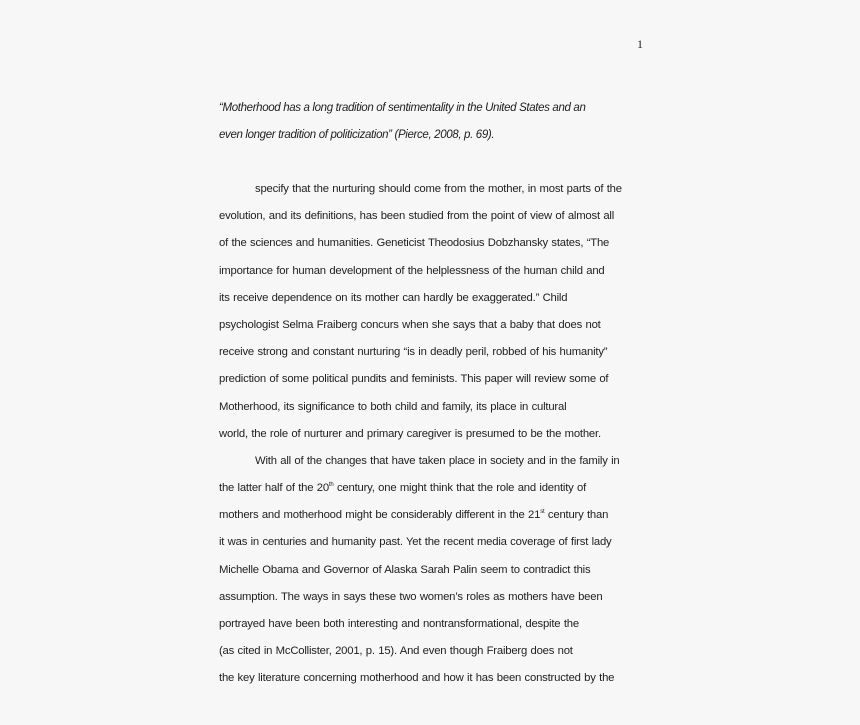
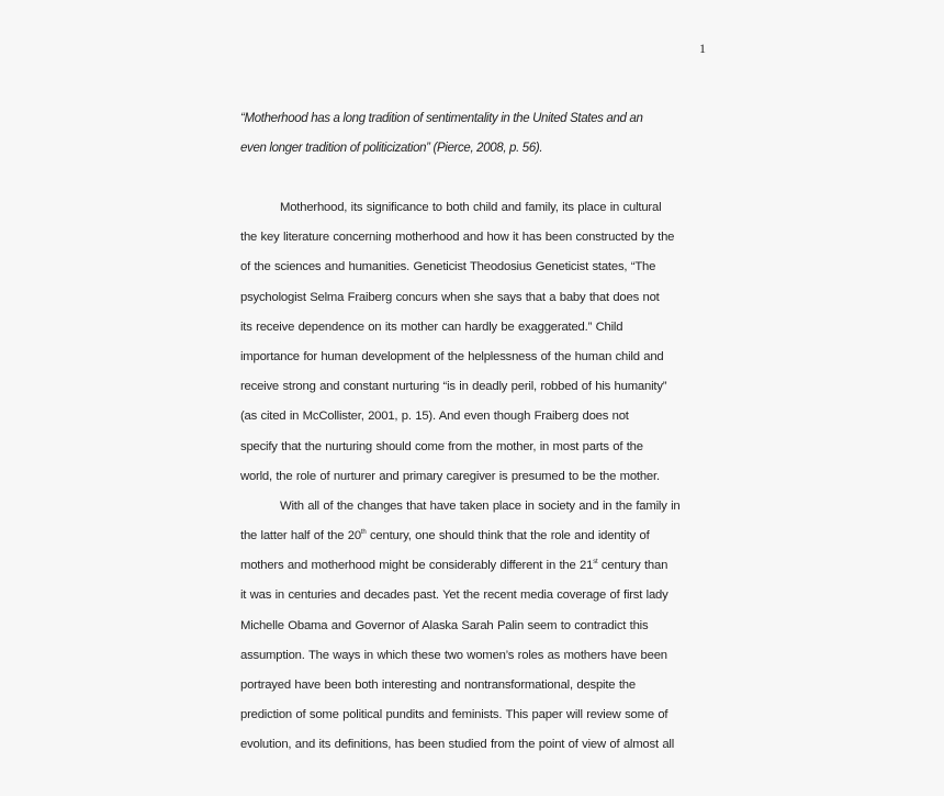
  1
  “Motherhood has a long tradition of sentimentality in the United States and an
- even longer tradition of politicization” (Pierce, 2008, p. 69).
+ even longer tradition of politicization” (Pierce, 2008, p. 56).
- specify that the nurturing should come from the mother, in most parts of the
+ Motherhood, its significance to both child and family, its place in cultural
- evolution, and its definitions, has been studied from the point of view of almost all
+ the key literature concerning motherhood and how it has been constructed by the
- of the sciences and humanities. Geneticist Theodosius Dobzhansky states, “The
+ of the sciences and humanities. Geneticist Theodosius Geneticist states, “The
- importance for human development of the helplessness of the human child and
+ psychologist Selma Fraiberg concurs when she says that a baby that does not
  its receive dependence on its mother can hardly be exaggerated.” Child
- psychologist Selma Fraiberg concurs when she says that a baby that does not
+ importance for human development of the helplessness of the human child and
  receive strong and constant nurturing “is in deadly peril, robbed of his humanity”
- prediction of some political pundits and feminists. This paper will review some of
+ (as cited in McCollister, 2001, p. 15). And even though Fraiberg does not
- Motherhood, its significance to both child and family, its place in cultural
+ specify that the nurturing should come from the mother, in most parts of the
  world, the role of nurturer and primary caregiver is presumed to be the mother.
  With all of the changes that have taken place in society and in the family in
- the latter half of the 20 century, one might think that the role and identity of
+ the latter half of the 20 century, one should think that the role and identity of
  mothers and motherhood might be considerably different in the 21 century than
- it was in centuries and humanity past. Yet the recent media coverage of first lady
+ it was in centuries and decades past. Yet the recent media coverage of first lady
  Michelle Obama and Governor of Alaska Sarah Palin seem to contradict this
- assumption. The ways in says these two women’s roles as mothers have been
+ assumption. The ways in which these two women’s roles as mothers have been
  portrayed have been both interesting and nontransformational, despite the
- (as cited in McCollister, 2001, p. 15). And even though Fraiberg does not
+ prediction of some political pundits and feminists. This paper will review some of
- the key literature concerning motherhood and how it has been constructed by the
+ evolution, and its definitions, has been studied from the point of view of almost all
